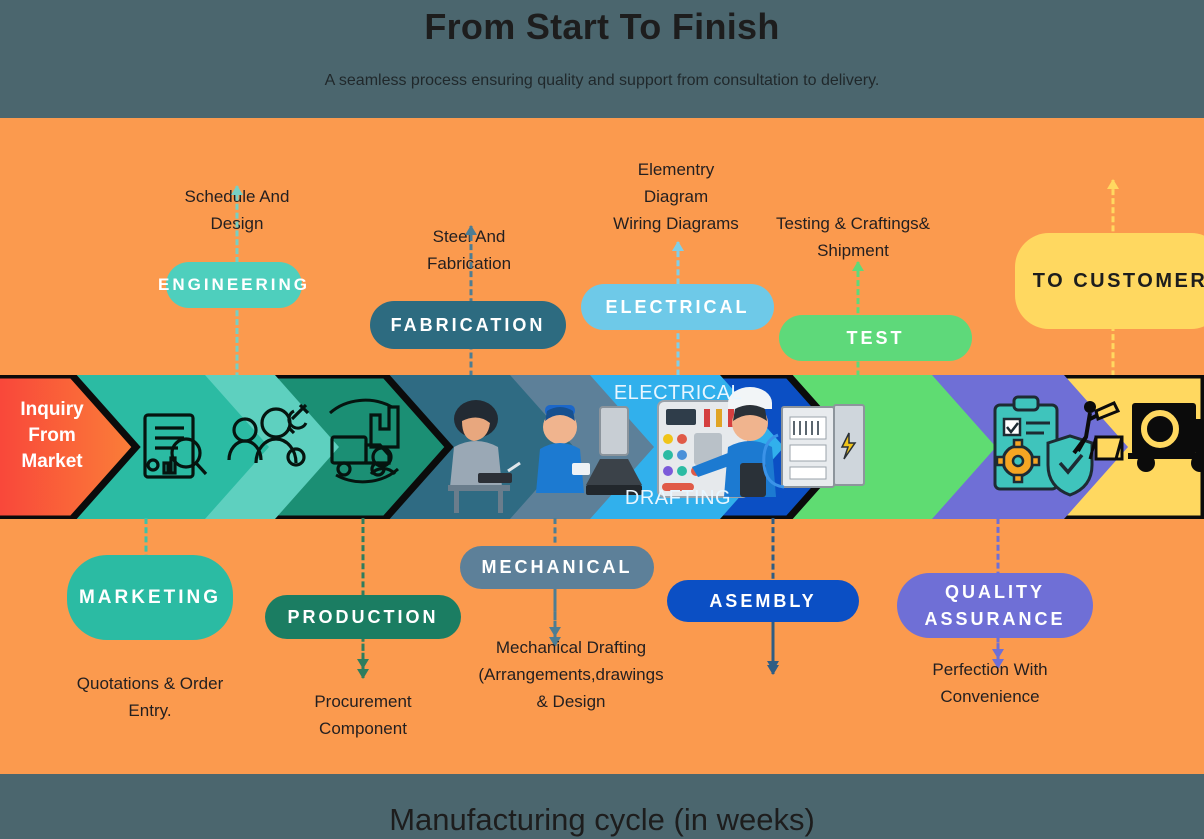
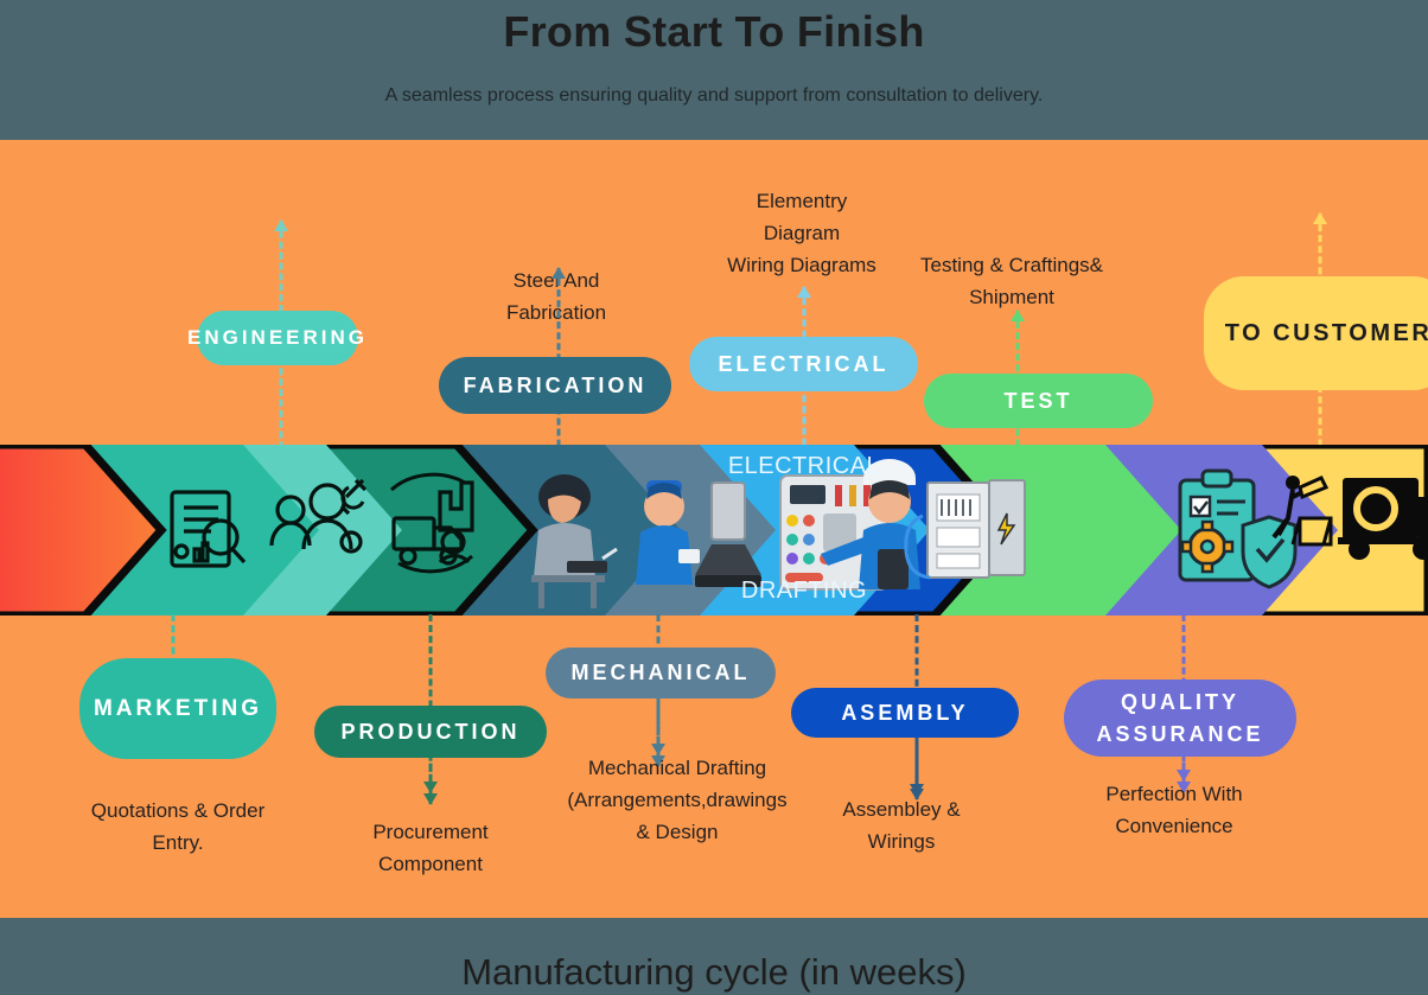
  From Start To Finish
  A seamless process ensuring quality and support from consultation to delivery.
- Schedule And
- Design
  Steel And
  Fabrication
  Elementry
  Diagram
  Wiring Diagrams
  Testing & Craftings&
  Shipment
  ENGINEERING
  FABRICATION
  ELECTRICAL
  TEST
  TO CUSTOMER
- Inquiry
- From
- Market
  ELECTRICAL
  DRAFTING
  MARKETING
  PRODUCTION
  MECHANICAL
  ASEMBLY
  QUALITY
  ASSURANCE
  Quotations & Order
  Entry.
  Procurement
  Component
  Mechanical Drafting
  (Arrangements,drawings
  & Design
+ Assembley &
+ Wirings
  Perfection With
  Convenience
  Manufacturing cycle (in weeks)
